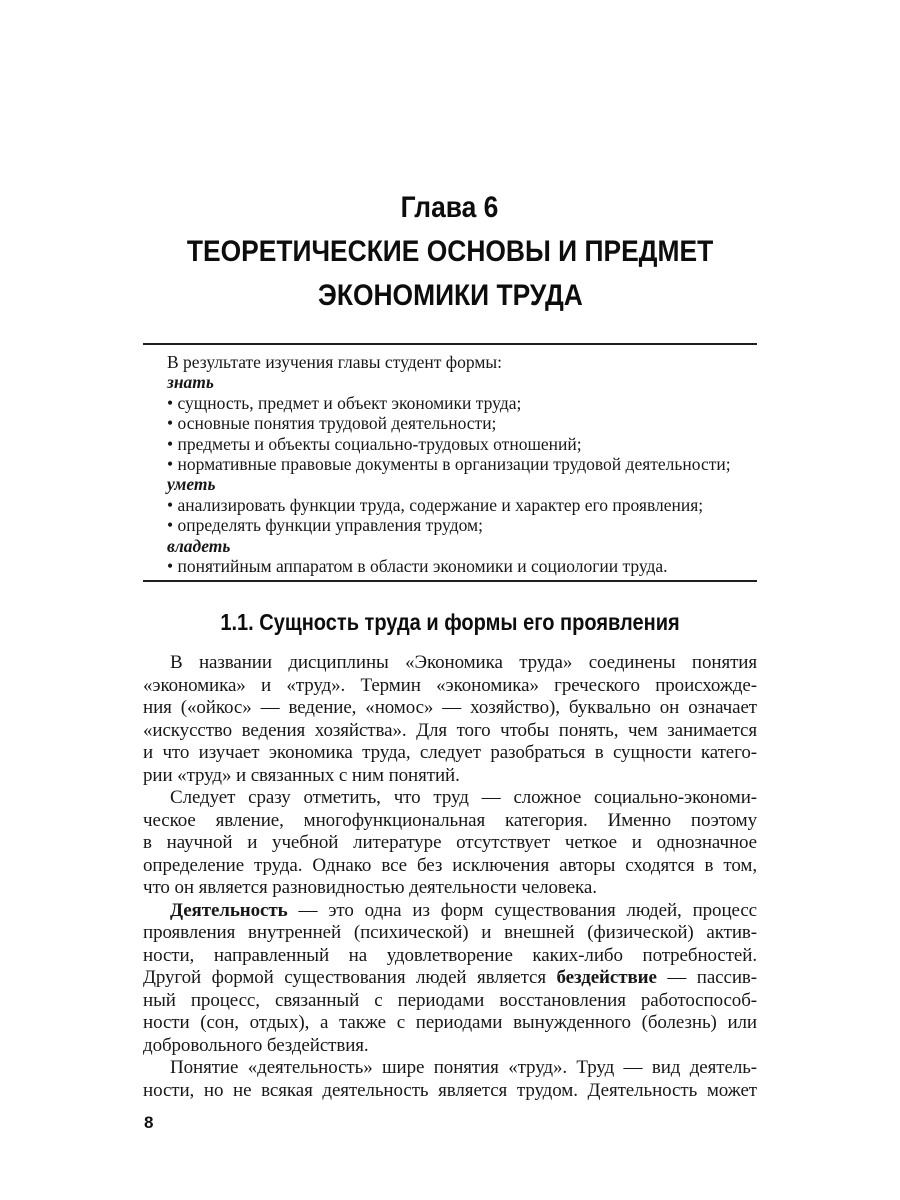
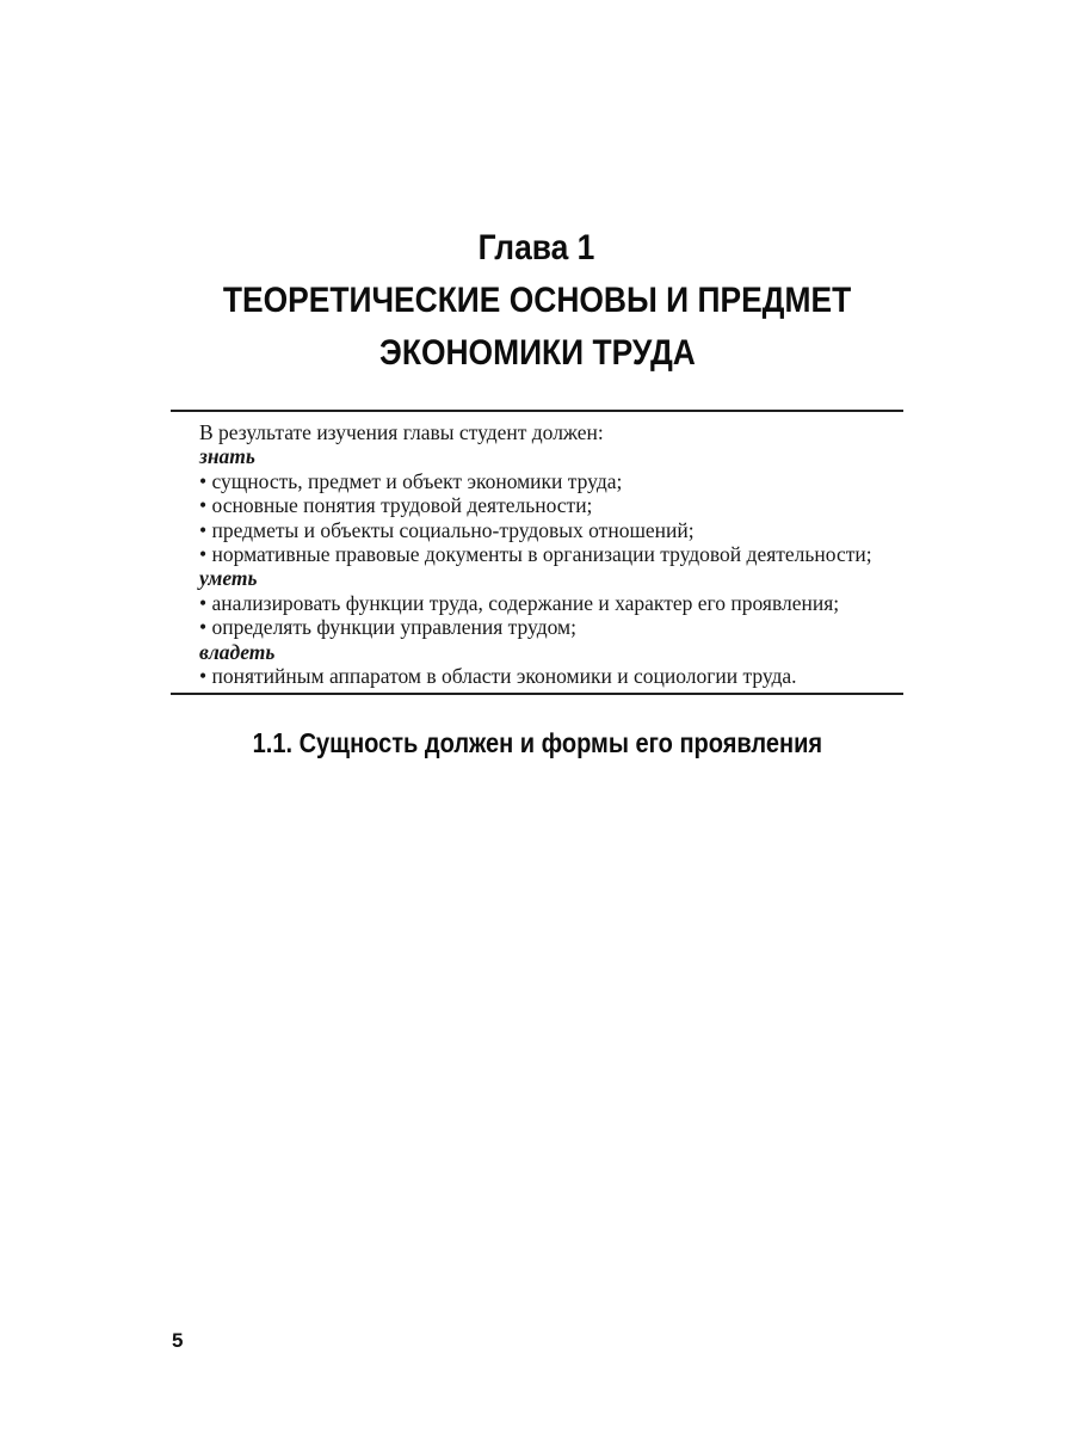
- Глава 6
+ Глава 1
  ТЕОРЕТИЧЕСКИЕ ОСНОВЫ И ПРЕДМЕТ
  ЭКОНОМИКИ ТРУДА
- В результате изучения главы студент формы:
+ В результате изучения главы студент должен:
  знать
  • сущность, предмет и объект экономики труда;
  • основные понятия трудовой деятельности;
  • предметы и объекты социально-трудовых отношений;
  • нормативные правовые документы в организации трудовой деятельности;
  уметь
  • анализировать функции труда, содержание и характер его проявления;
  • определять функции управления трудом;
  владеть
  • понятийным аппаратом в области экономики и социологии труда.
- 1.1. Сущность труда и формы его проявления
+ 1.1. Сущность должен и формы его проявления
- В названии дисциплины «Экономика труда» соединены понятия
- «экономика» и «труд». Термин «экономика» греческого происхожде-
- ния («ойкос» — ведение, «номос» — хозяйство), буквально он означает
- «искусство ведения хозяйства». Для того чтобы понять, чем занимается
- и что изучает экономика труда, следует разобраться в сущности катего-
- рии «труд» и связанных с ним понятий.
- Следует сразу отметить, что труд — сложное социально-экономи-
- ческое явление, многофункциональная категория. Именно поэтому
- в научной и учебной литературе отсутствует четкое и однозначное
- определение труда. Однако все без исключения авторы сходятся в том,
- что он является разновидностью деятельности человека.
- Деятельность — это одна из форм существования людей, процесс
- проявления внутренней (психической) и внешней (физической) актив-
- ности, направленный на удовлетворение каких-либо потребностей.
- Другой формой существования людей является бездействие — пассив-
- ный процесс, связанный с периодами восстановления работоспособ-
- ности (сон, отдых), а также с периодами вынужденного (болезнь) или
- добровольного бездействия.
- Понятие «деятельность» шире понятия «труд». Труд — вид деятель-
- ности, но не всякая деятельность является трудом. Деятельность может
- 8
+ 5
